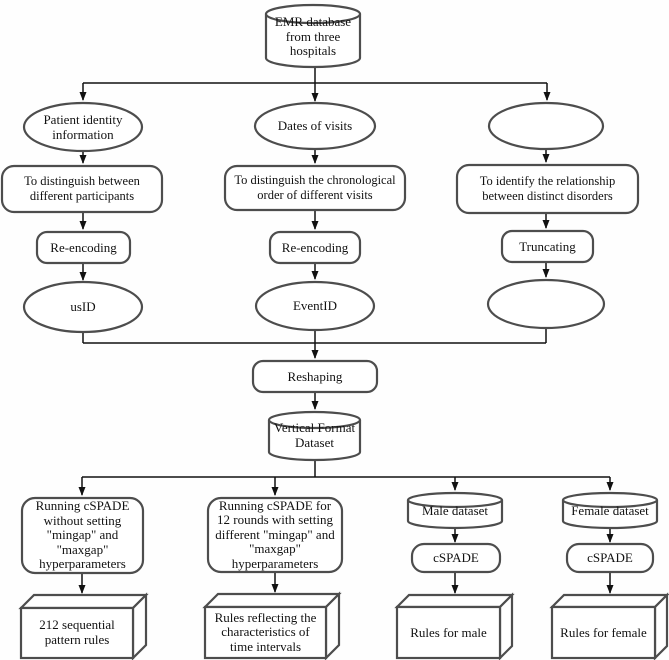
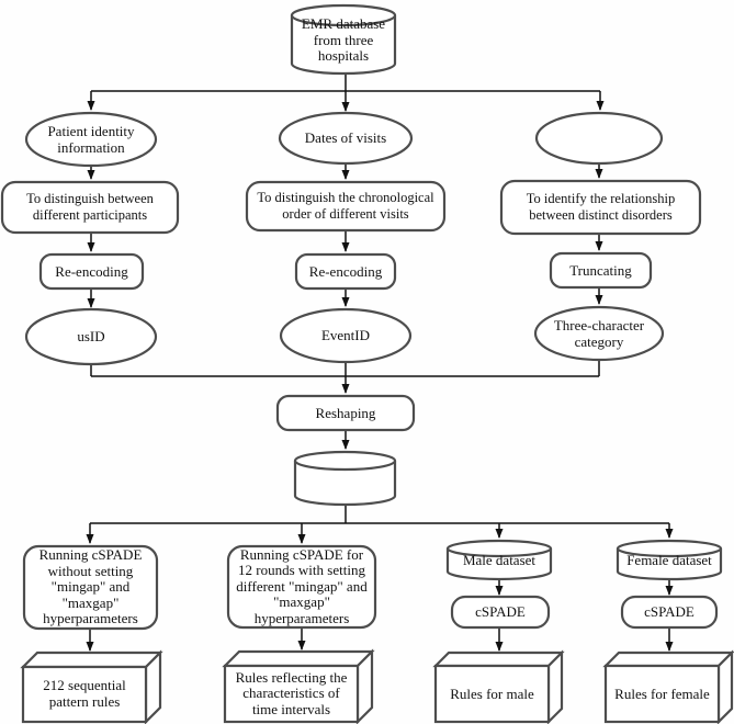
  EMR database
  from three
  hospitals
  Patient identity
  information
  Dates of visits
  To distinguish between
  different participants
  To distinguish the chronological
  order of different visits
  To identify the relationship
  between distinct disorders
  Re-encoding
  Re-encoding
  Truncating
  usID
  EventID
+ Three-character
+ category
  Reshaping
- Vertical Format
- Dataset
  Running cSPADE
  without setting
  "mingap" and
  "maxgap"
  hyperparameters
  Running cSPADE for
  12 rounds with setting
  different "mingap" and
  "maxgap"
  hyperparameters
  Male dataset
  Female dataset
  cSPADE
  cSPADE
  212 sequential
  pattern rules
  Rules reflecting the
  characteristics of
  time intervals
  Rules for male
  Rules for female
